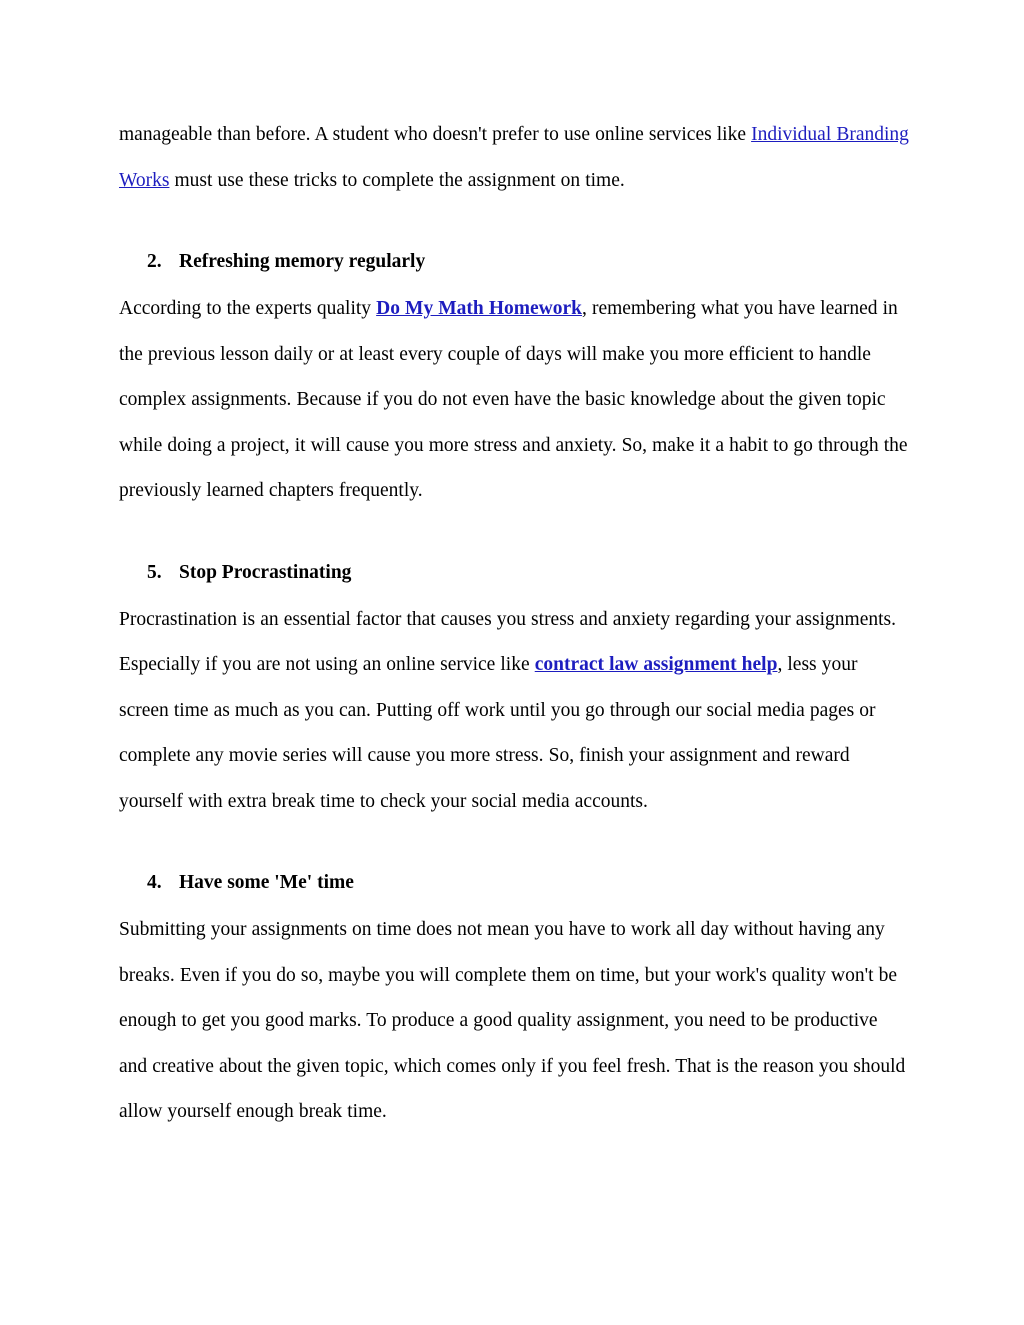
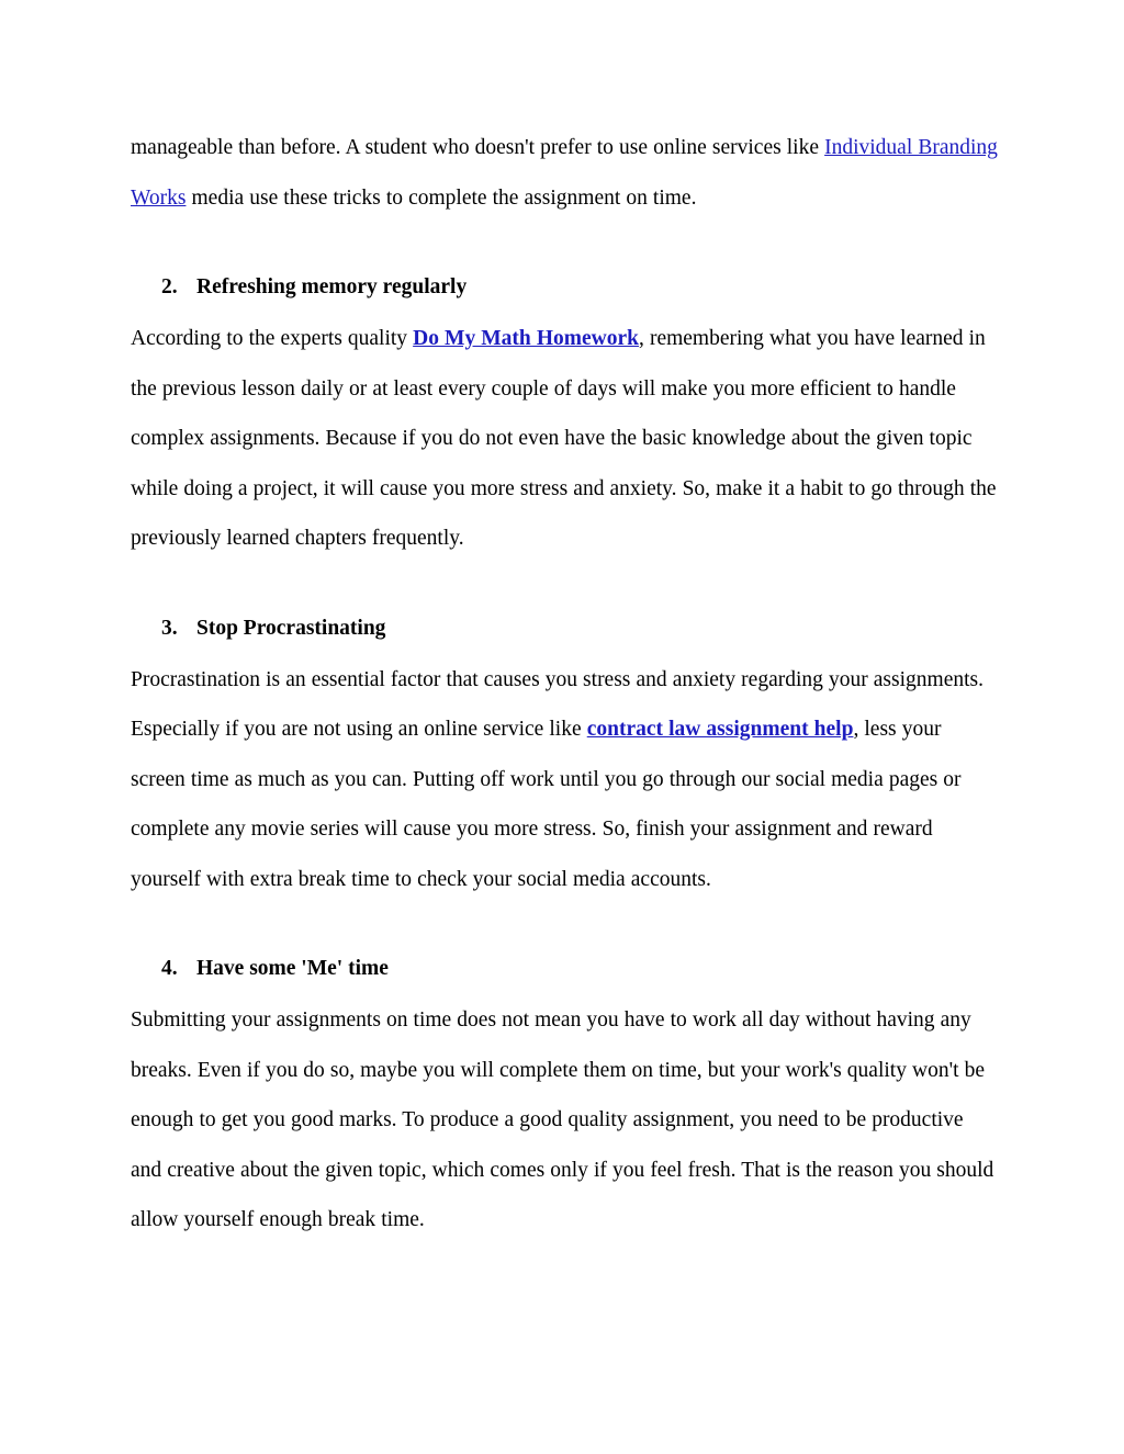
- manageable than before. A student who doesn't prefer to use online services like Individual Branding Works must use these tricks to complete the assignment on time.
+ manageable than before. A student who doesn't prefer to use online services like Individual Branding Works media use these tricks to complete the assignment on time.
  2.
  Refreshing memory regularly
  According to the experts quality Do My Math Homework, remembering what you have learned in the previous lesson daily or at least every couple of days will make you more efficient to handle complex assignments. Because if you do not even have the basic knowledge about the given topic while doing a project, it will cause you more stress and anxiety. So, make it a habit to go through the previously learned chapters frequently.
- 5.
+ 3.
  Stop Procrastinating
  Procrastination is an essential factor that causes you stress and anxiety regarding your assignments. Especially if you are not using an online service like contract law assignment help, less your screen time as much as you can. Putting off work until you go through our social media pages or complete any movie series will cause you more stress. So, finish your assignment and reward yourself with extra break time to check your social media accounts.
  4.
  Have some 'Me' time
  Submitting your assignments on time does not mean you have to work all day without having any breaks. Even if you do so, maybe you will complete them on time, but your work's quality won't be enough to get you good marks. To produce a good quality assignment, you need to be productive and creative about the given topic, which comes only if you feel fresh. That is the reason you should allow yourself enough break time.
